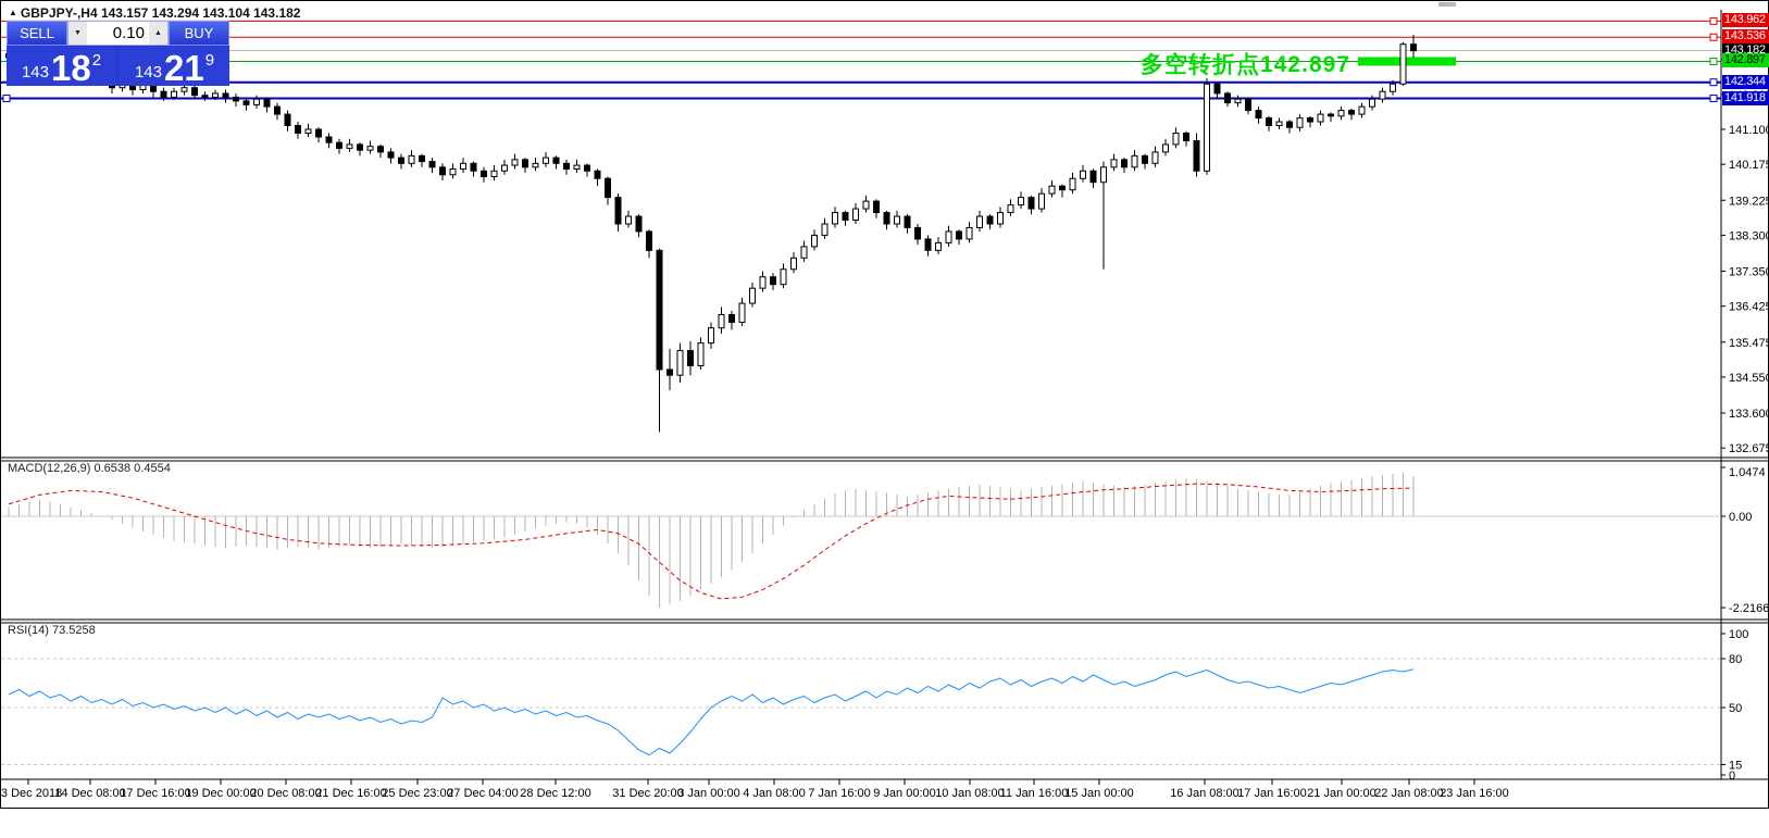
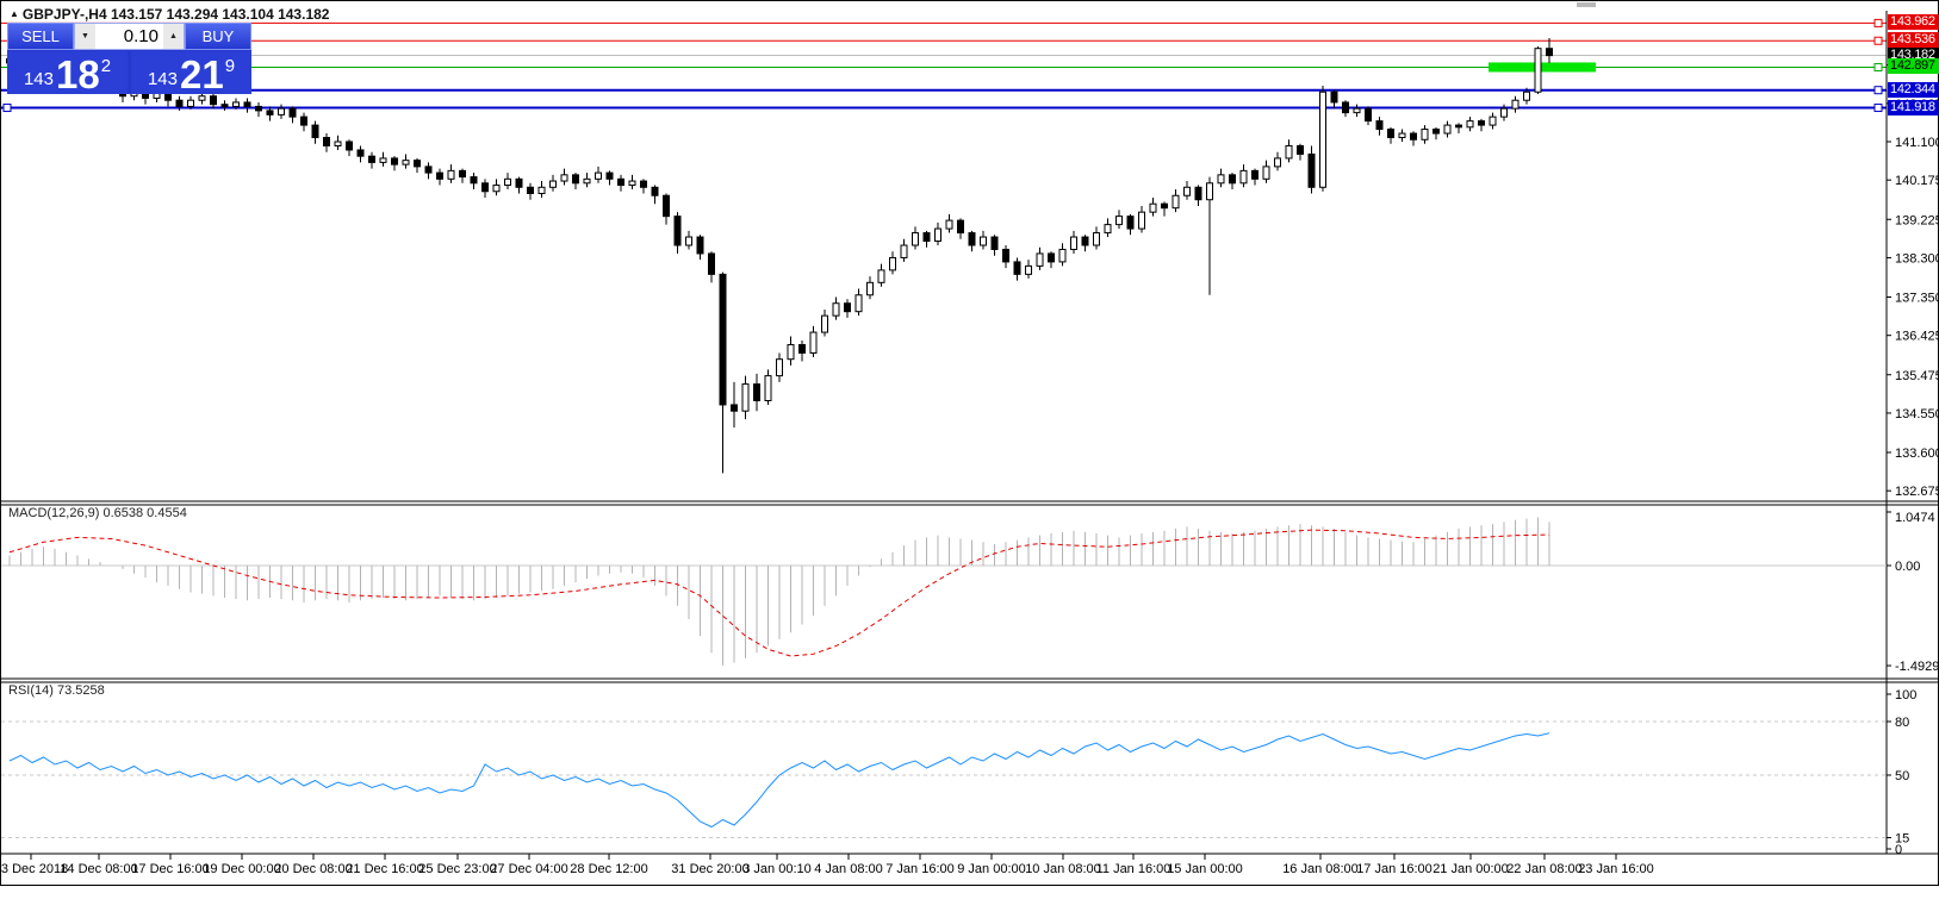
  141.10
  140.17
  139.22
  138.30
  137.35
  136.42
  135.47
  134.55
  133.60
  132.67
  1.0474
  0.00
- -2.2166
+ -1.4929
  100
  80
  50
  15
  0
  3 Dec 2018
  14 Dec 08:00
  17 Dec 16:00
  19 Dec 00:00
  20 Dec 08:00
  21 Dec 16:00
  25 Dec 23:00
  27 Dec 04:00
  28 Dec 12:00
  31 Dec 20:00
- 3 Jan 00:00
+ 3 Jan 00:10
  4 Jan 08:00
  7 Jan 16:00
  9 Jan 00:00
  10 Jan 08:00
  11 Jan 16:00
  15 Jan 00:00
  16 Jan 08:00
  17 Jan 16:00
  21 Jan 00:00
  22 Jan 08:00
  23 Jan 16:00
  ▲ GBPJPY-,H4 143.157 143.294 143.104 143.182
  MACD(12,26,9) 0.6538 0.4554
  RSI(14) 73.5258
- 多空转折点142.897
  143.962
  143.536
  143.182
  142.897
  142.344
  141.918
  SELL
  0.10
  BUY
  143
  18
  2
  143
  21
  9
